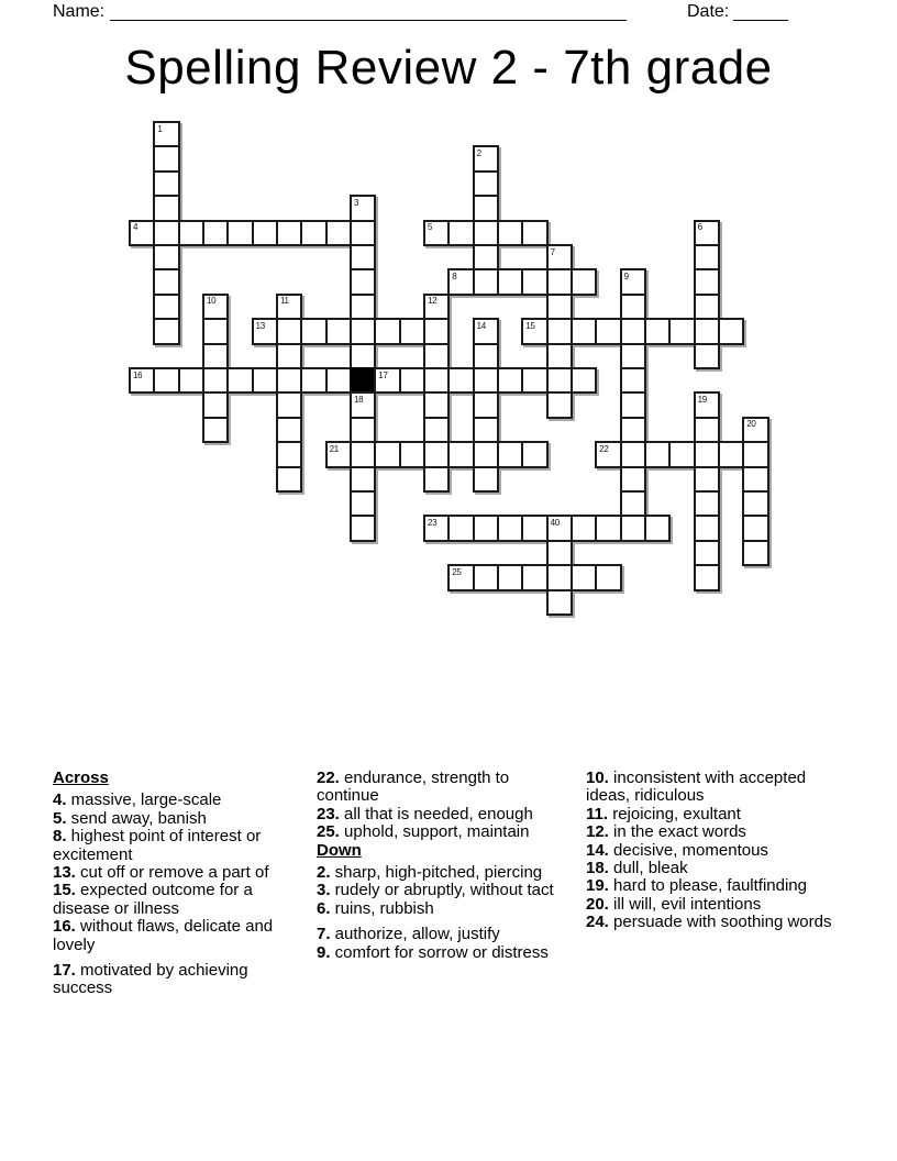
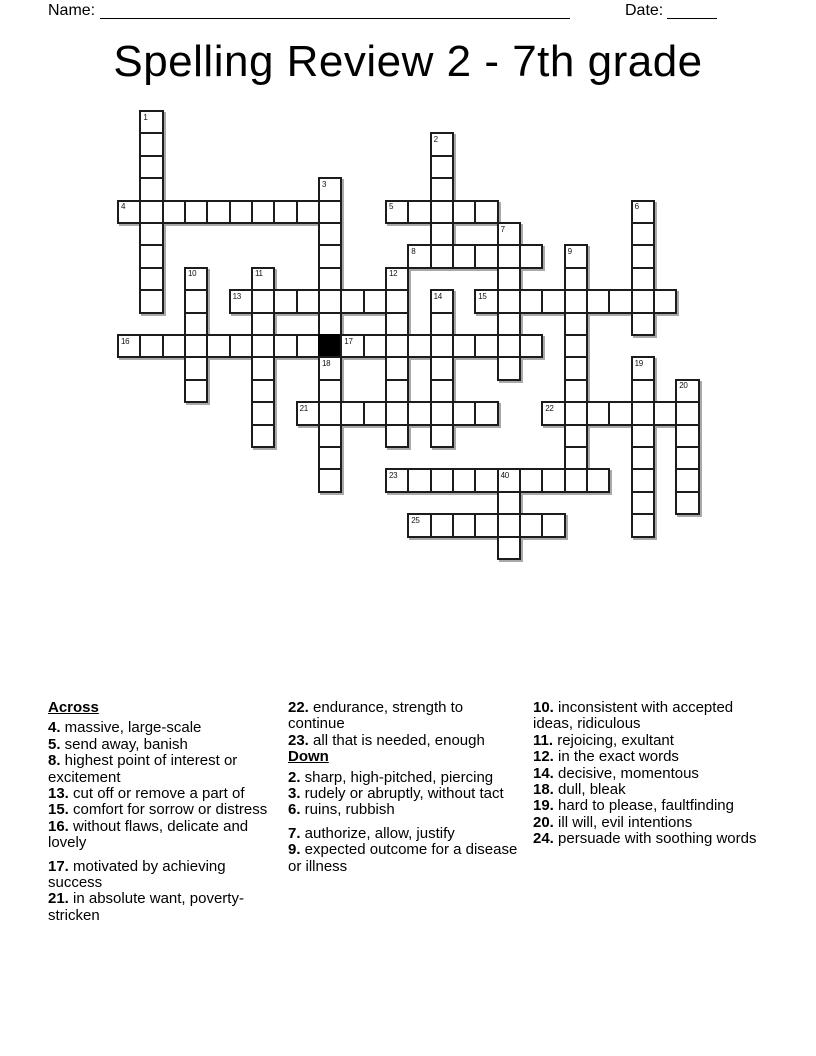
  Name:
  Date:
  Spelling Review 2 - 7th grade
  1
  2
  3
  4
  5
  6
  7
  8
  9
  10
  11
  12
  13
  14
  15
  16
  17
  18
  19
  20
  21
  22
  23
  40
  25
  Across
  4. massive, large-scale
  5. send away, banish
  8. highest point of interest or excitement
  13. cut off or remove a part of
- 15. expected outcome for a disease or illness
+ 15. comfort for sorrow or distress
  16. without flaws, delicate and lovely
  17. motivated by achieving success
+ 21. in absolute want, poverty-stricken
  22. endurance, strength to continue
  23. all that is needed, enough
- 25. uphold, support, maintain
  Down
  2. sharp, high-pitched, piercing
  3. rudely or abruptly, without tact
  6. ruins, rubbish
  7. authorize, allow, justify
- 9. comfort for sorrow or distress
+ 9. expected outcome for a disease or illness
  10. inconsistent with accepted ideas, ridiculous
  11. rejoicing, exultant
  12. in the exact words
  14. decisive, momentous
  18. dull, bleak
  19. hard to please, faultfinding
  20. ill will, evil intentions
  24. persuade with soothing words
